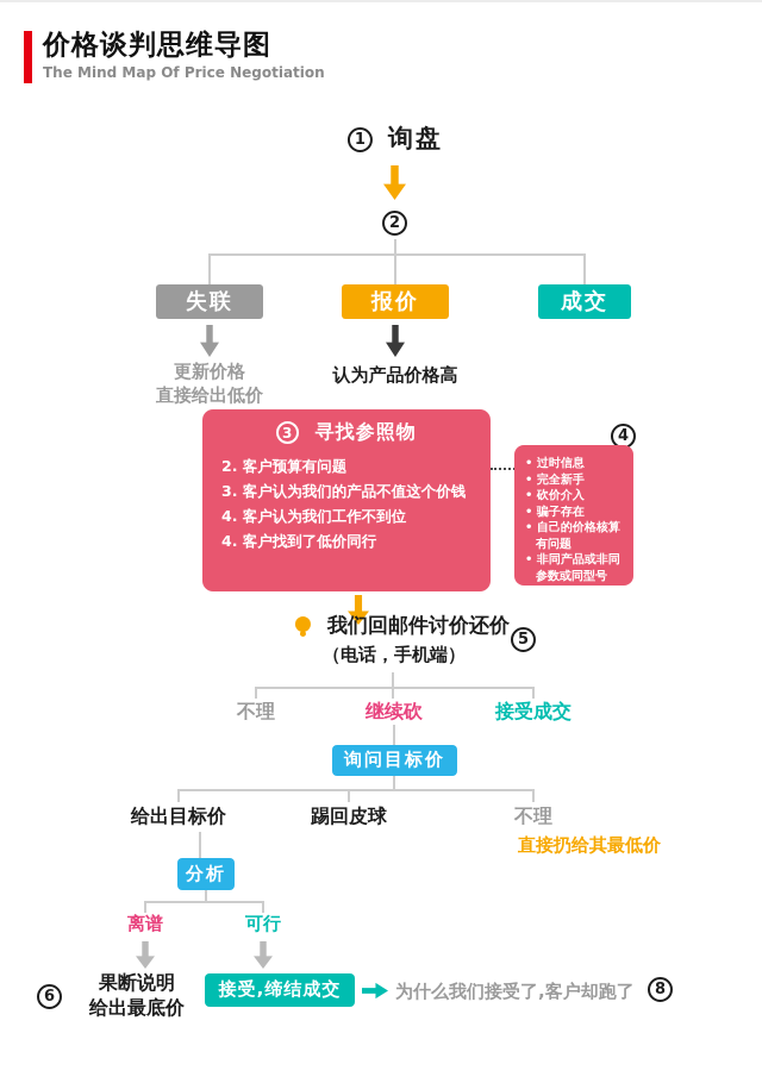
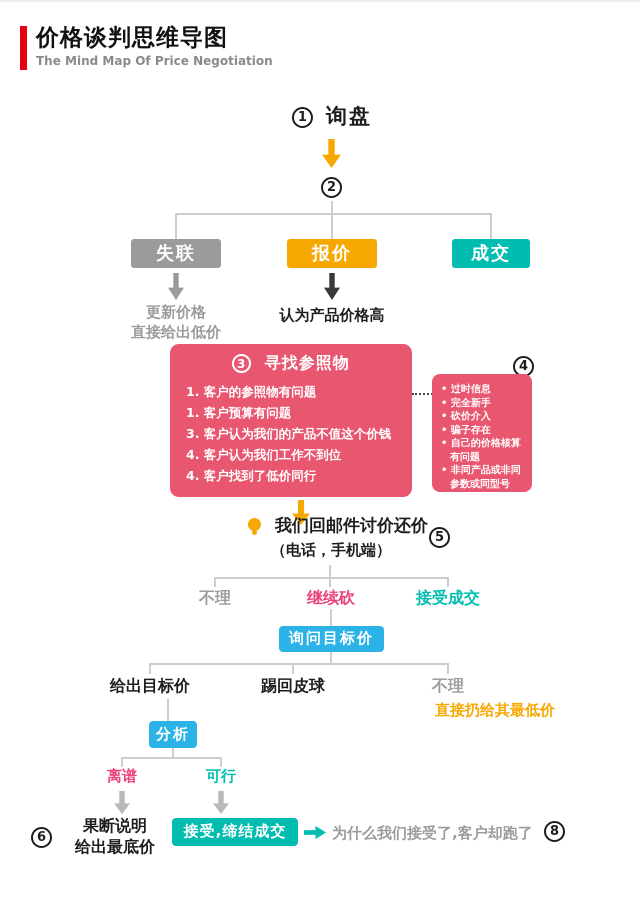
  价格谈判思维导图
  The Mind Map Of Price Negotiation
  1 询盘
  2
  失联
  报价
  成交
  更新价格
  直接给出低价
  认为产品价格高
  3 寻找参照物
+ 1. 客户的参照物有问题
- 2. 客户预算有问题
+ 1. 客户预算有问题
  3. 客户认为我们的产品不值这个价钱
  4. 客户认为我们工作不到位
  4. 客户找到了低价同行
  4
  过时信息
  完全新手
  砍价介入
  骗子存在
  自己的价格核算有问题
  非同产品或非同参数或同型号
  我们回邮件讨价还价
  （电话，手机端）
  5
  不理
  继续砍
  接受成交
  询问目标价
  给出目标价
  踢回皮球
  不理
  直接扔给其最低价
  分析
  离谱
  可行
  6
  果断说明
  给出最底价
  接受,缔结成交
  为什么我们接受了,客户却跑了
  8
